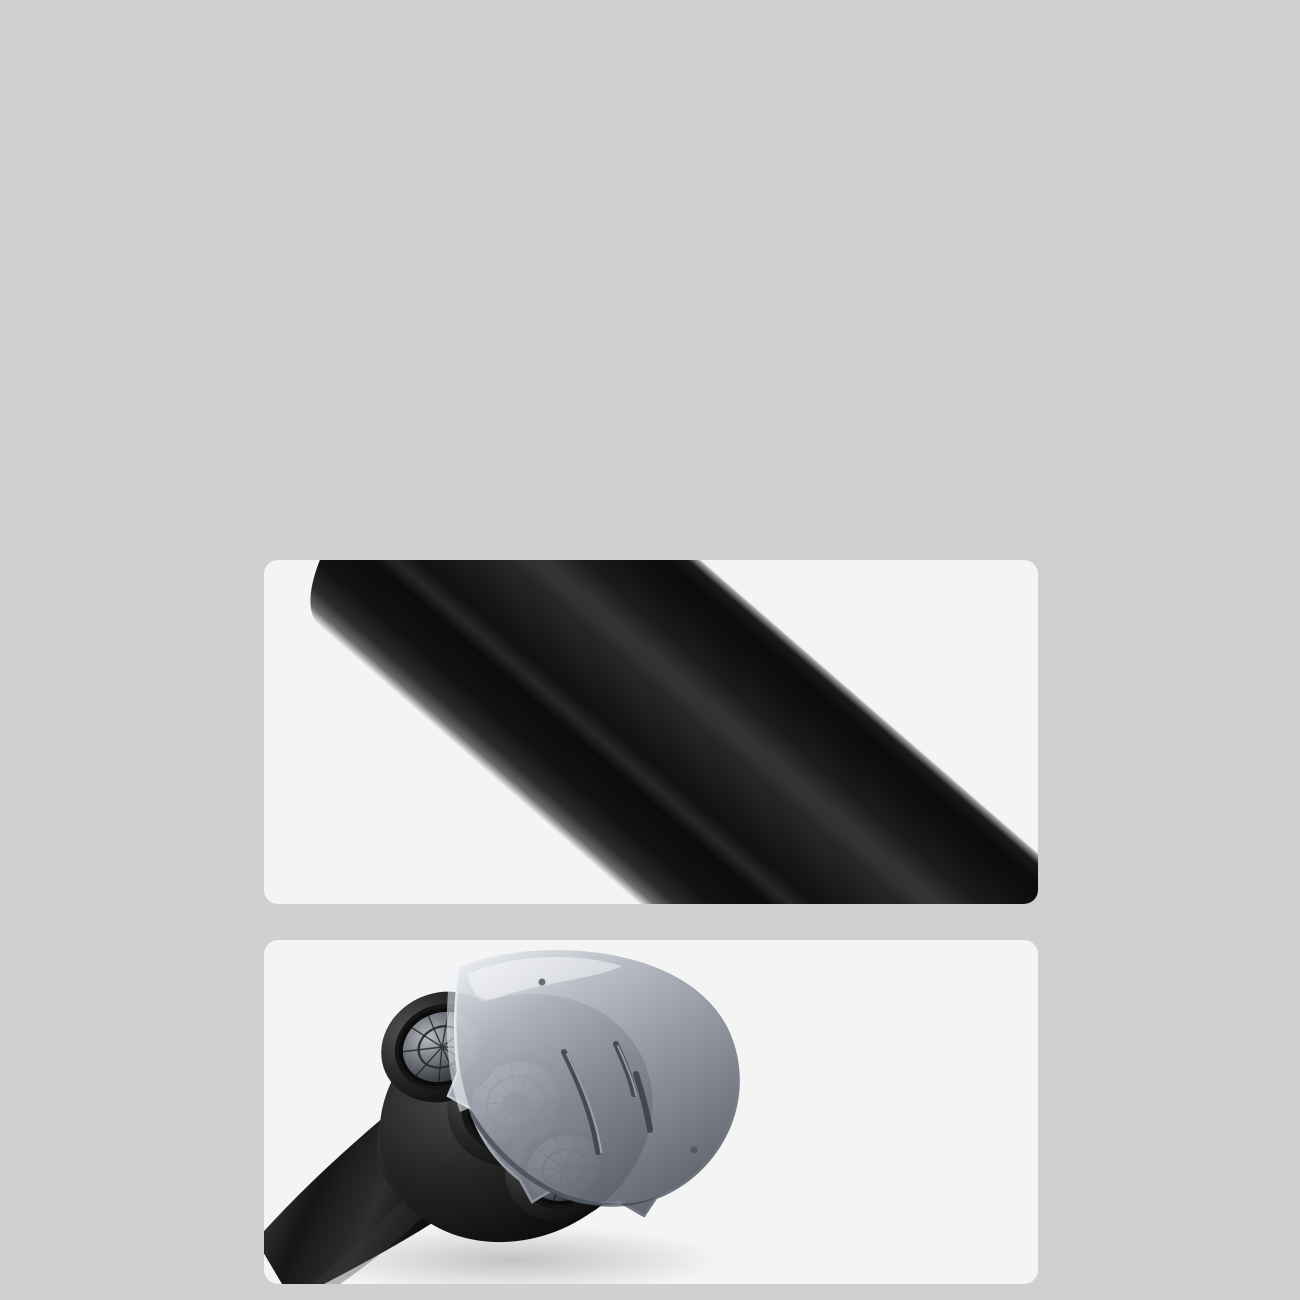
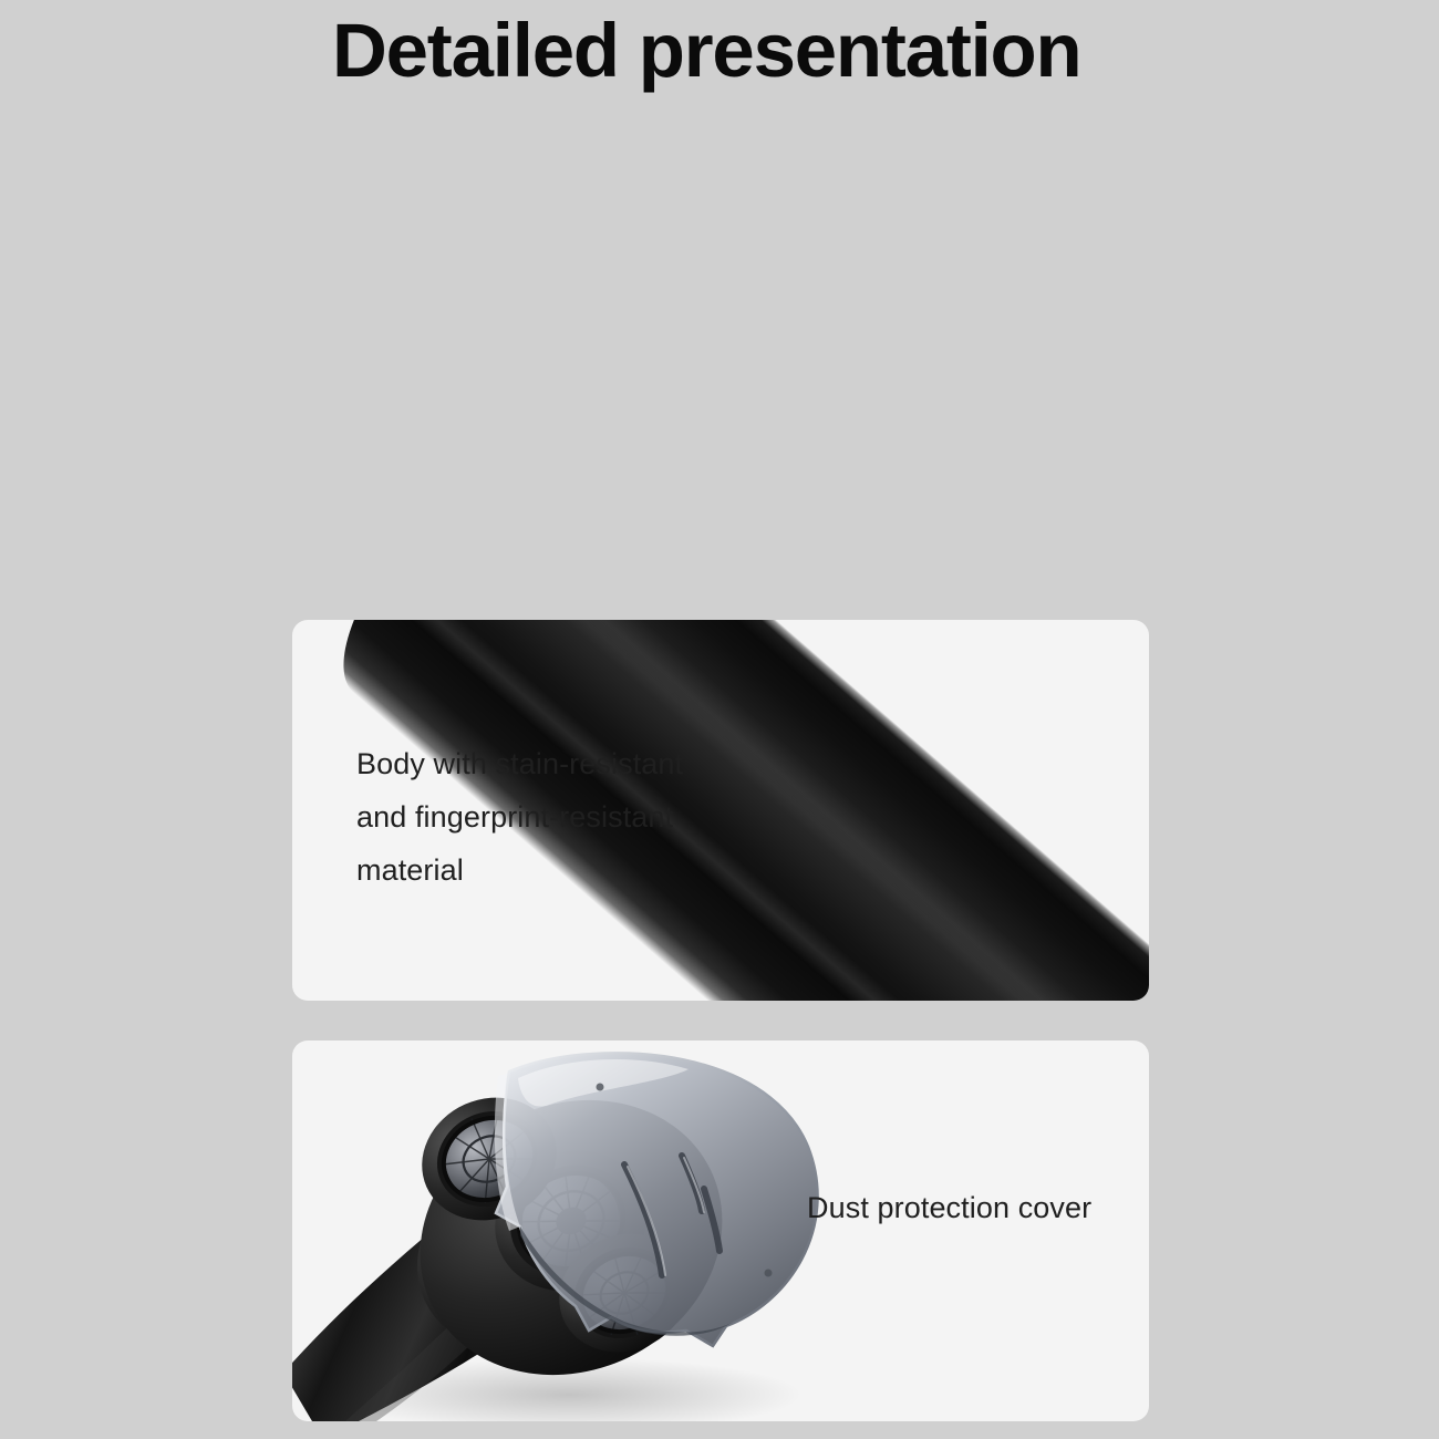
+ Detailed presentation
+ Body with stain-resistant
+ and fingerprint-resistant
+ material
+ Dust protection cover
